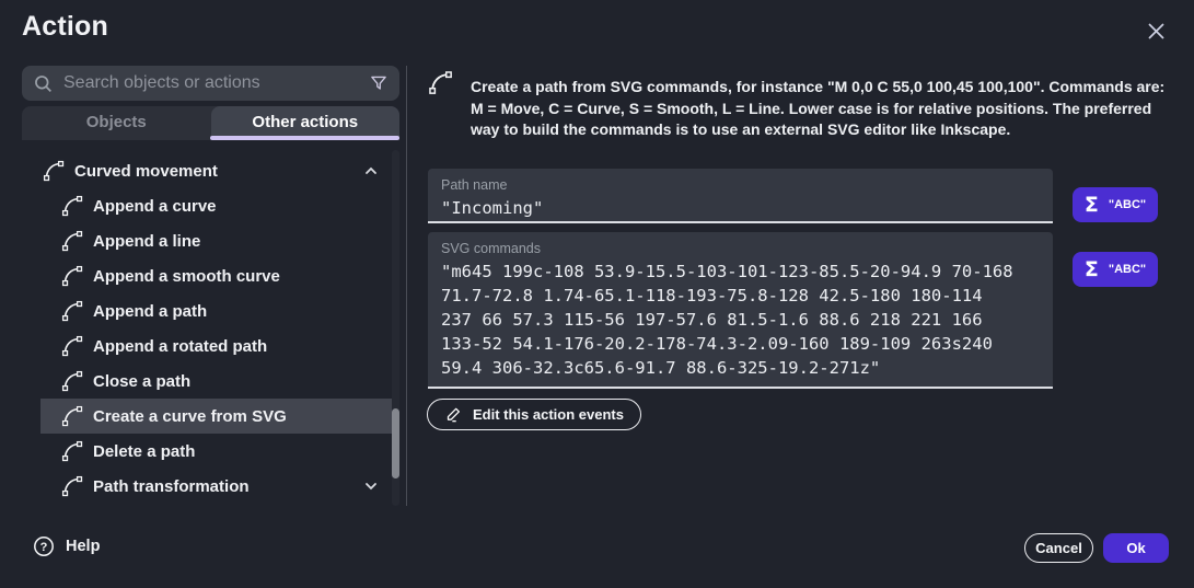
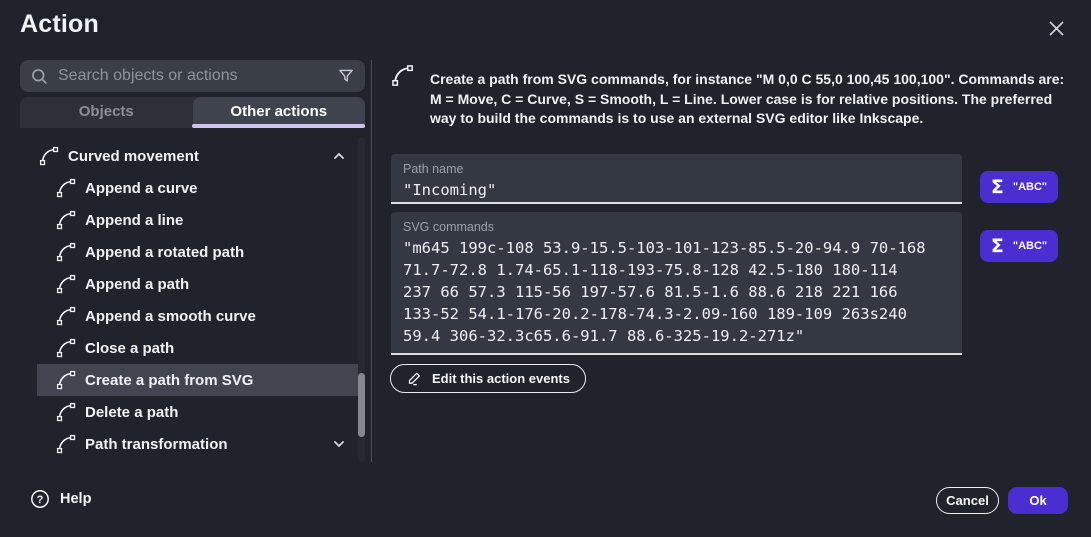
  Action
  Search objects or actions
  Objects
  Other actions
  Curved movement
  Append a curve
  Append a line
- Append a smooth curve
+ Append a rotated path
  Append a path
- Append a rotated path
+ Append a smooth curve
  Close a path
- Create a curve from SVG
+ Create a path from SVG
  Delete a path
  Path transformation
  Create a path from SVG commands, for instance "M 0,0 C 55,0 100,45 100,100". Commands are: M = Move, C = Curve, S = Smooth, L = Line. Lower case is for relative positions. The preferred way to build the commands is to use an external SVG editor like Inkscape.
  Path name
  "Incoming"
  Σ
  "ABC"
  SVG commands
  "m645 199c-108 53.9-15.5-103-101-123-85.5-20-94.9 70-168
  71.7-72.8 1.74-65.1-118-193-75.8-128 42.5-180 180-114
  237 66 57.3 115-56 197-57.6 81.5-1.6 88.6 218 221 166
  133-52 54.1-176-20.2-178-74.3-2.09-160 189-109 263s240
  59.4 306-32.3c65.6-91.7 88.6-325-19.2-271z"
  Σ
  "ABC"
  Edit this action events
  ?
  Help
  Cancel
  Ok
